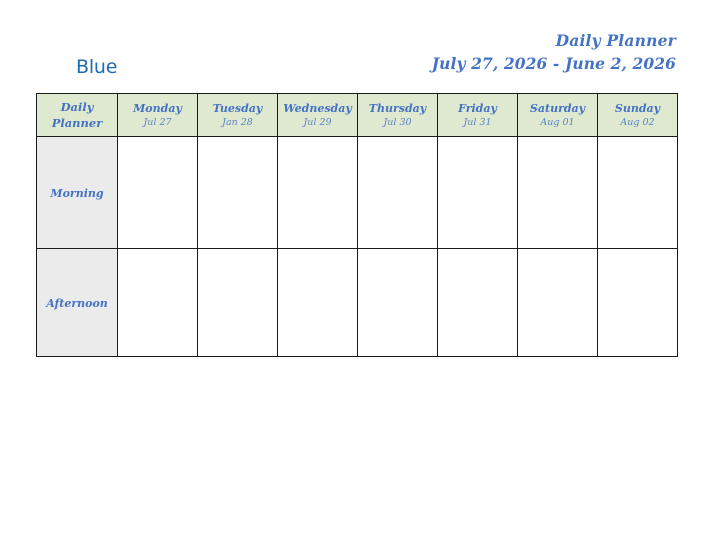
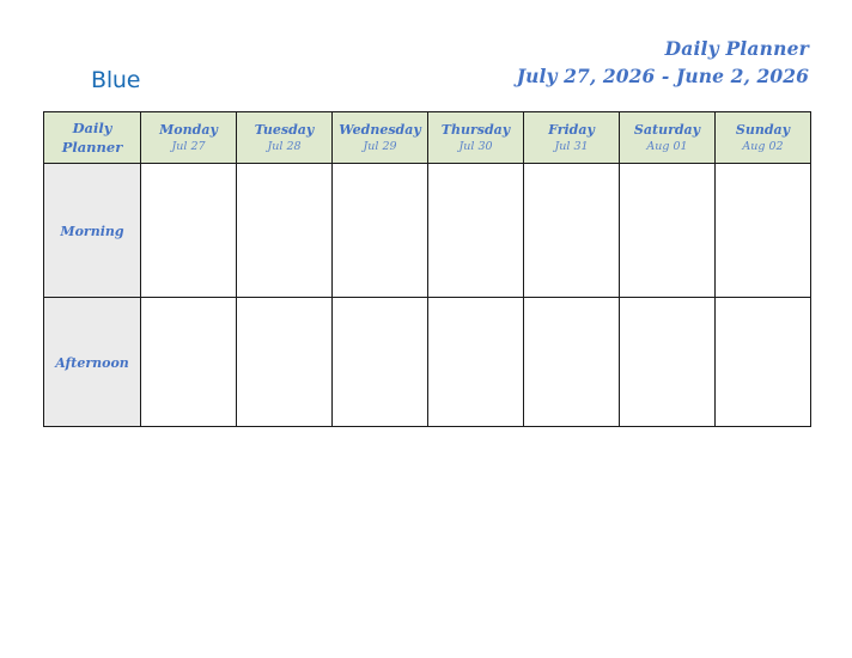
  Blue
  Daily Planner
  July 27, 2026 - June 2, 2026
- Daily Planner	Monday Jul 27	Tuesday Jan 28	Wednesday Jul 29	Thursday Jul 30	Friday Jul 31	Saturday Aug 01	Sunday Aug 02
+ Daily Planner	Monday Jul 27	Tuesday Jul 28	Wednesday Jul 29	Thursday Jul 30	Friday Jul 31	Saturday Aug 01	Sunday Aug 02
  Morning
  Afternoon
